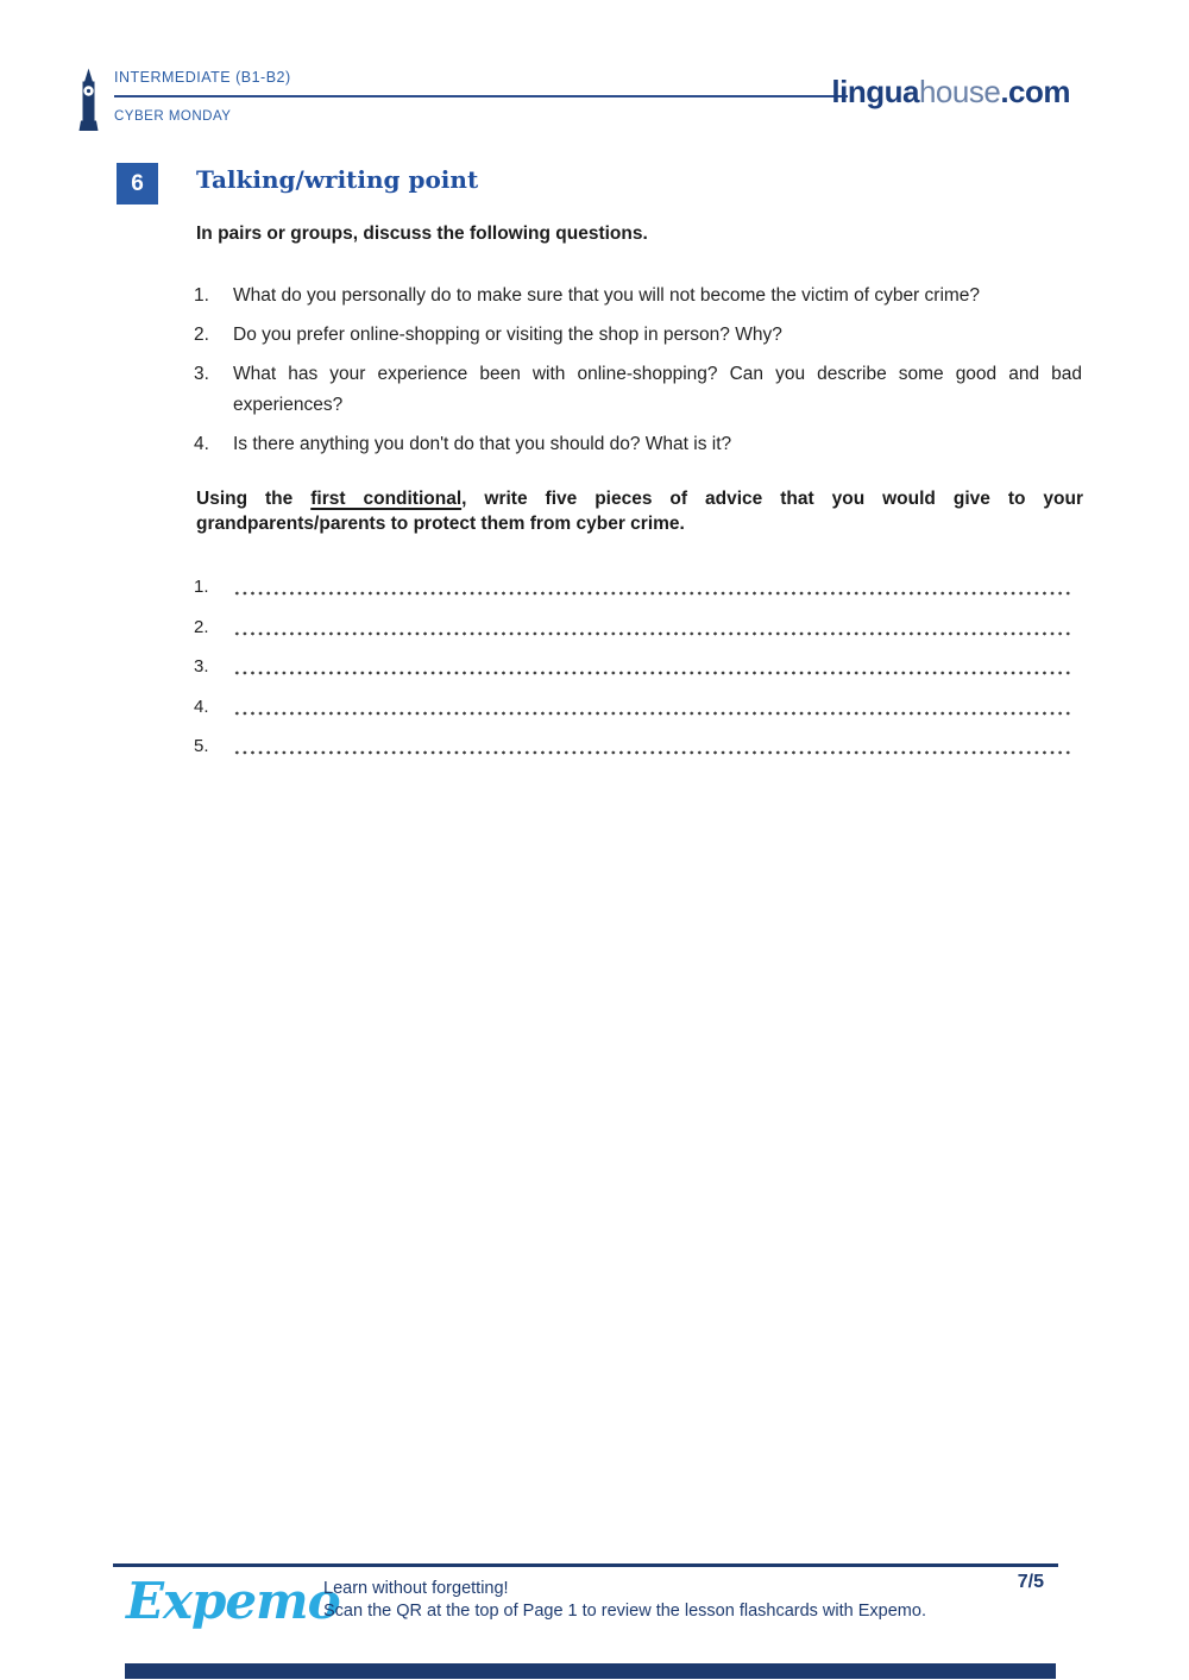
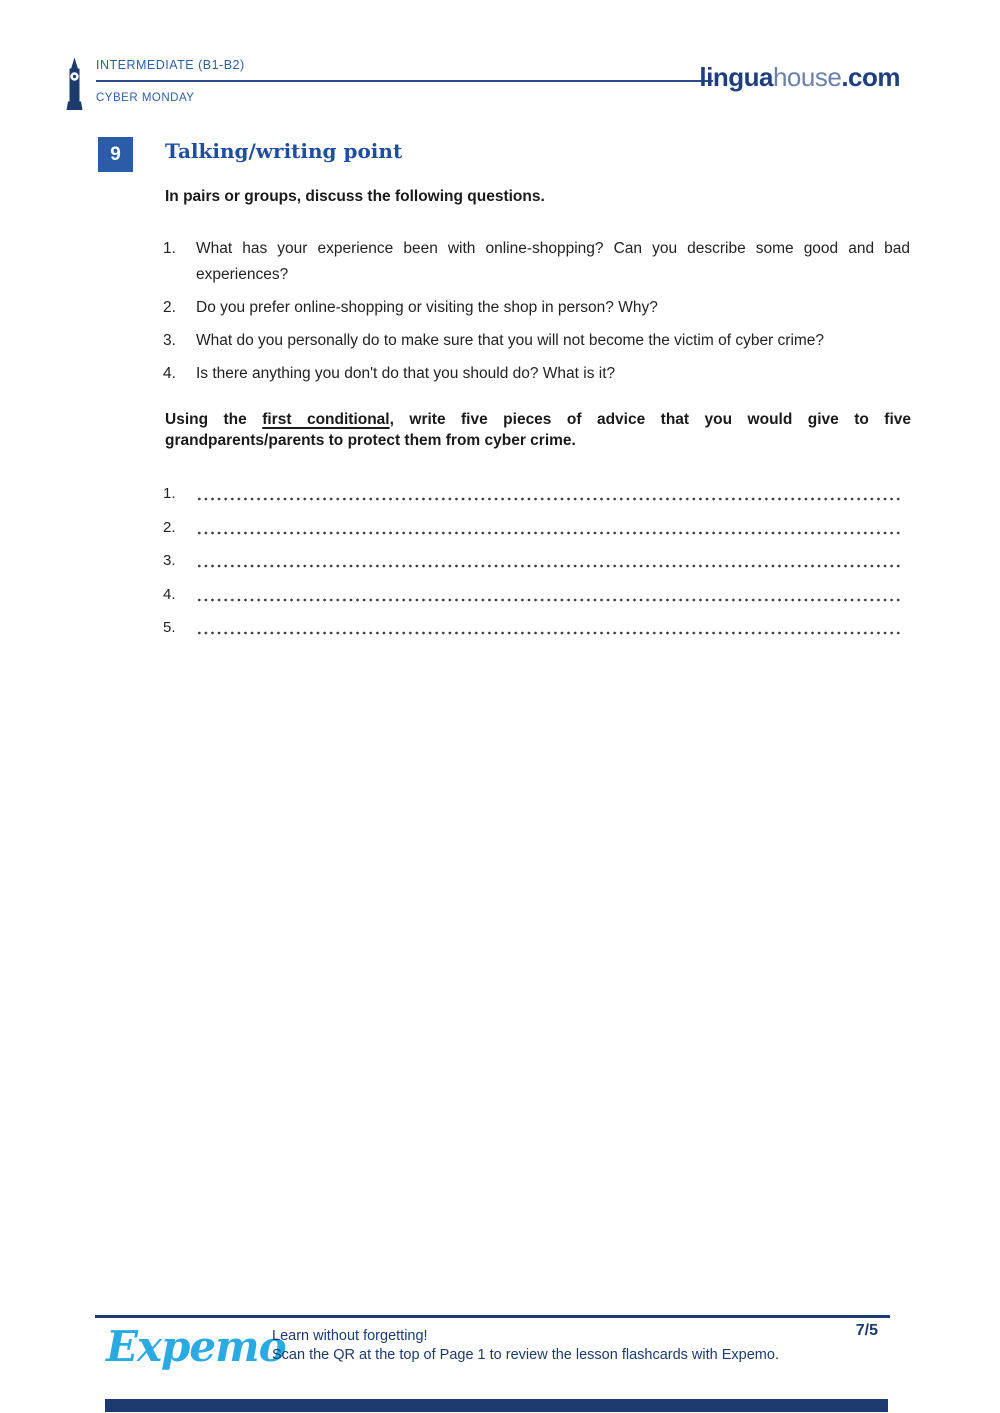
  INTERMEDIATE (B1-B2)
  CYBER MONDAY
  linguahouse.com
- 6
+ 9
  Talking/writing point
  In pairs or groups, discuss the following questions.
  1.
- What do you personally do to make sure that you will not become the victim of cyber crime?
+ What has your experience been with online-shopping? Can you describe some good and bad experiences?
  2.
  Do you prefer online-shopping or visiting the shop in person? Why?
  3.
- What has your experience been with online-shopping? Can you describe some good and bad experiences?
+ What do you personally do to make sure that you will not become the victim of cyber crime?
  4.
  Is there anything you don't do that you should do? What is it?
- Using the first conditional, write five pieces of advice that you would give to your grandparents/parents to protect them from cyber crime.
+ Using the first conditional, write five pieces of advice that you would give to five grandparents/parents to protect them from cyber crime.
  1.
  2.
  3.
  4.
  5.
  Expemo
  Learn without forgetting!
  Scan the QR at the top of Page 1 to review the lesson flashcards with Expemo.
  7/5
